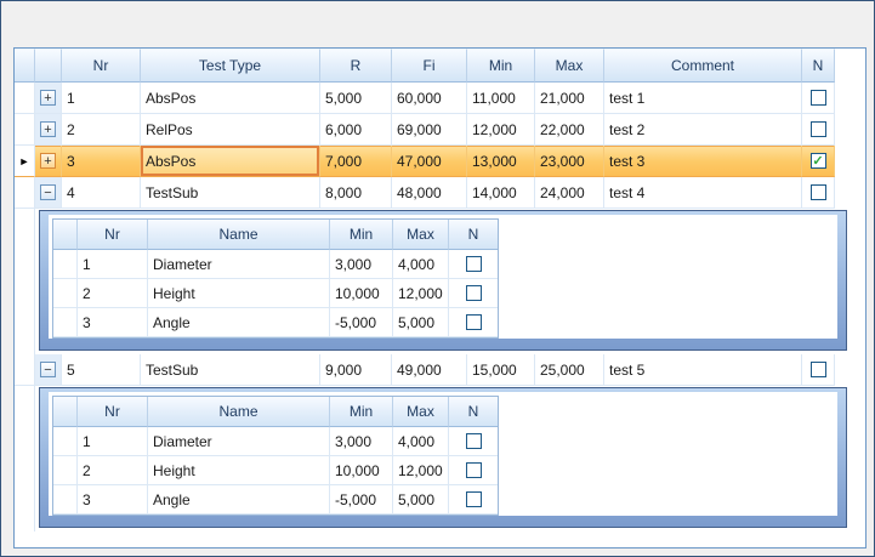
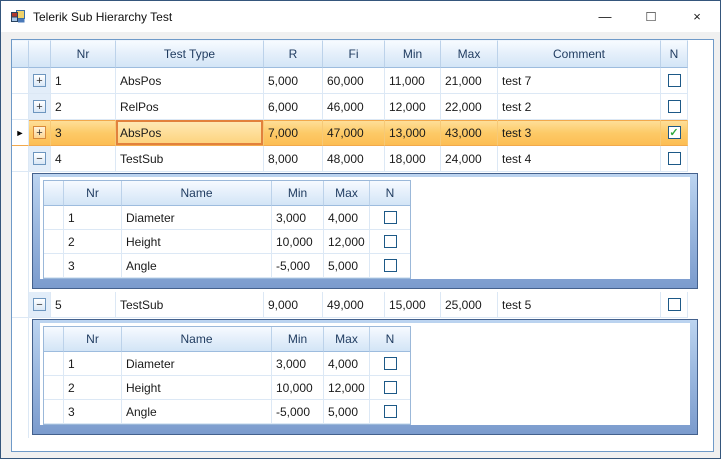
+ Telerik Sub Hierarchy Test
+ —
+ □
+ ×
  Nr
  Test Type
  R
  Fi
  Min
  Max
  Comment
  N
  +
  1
  AbsPos
  5,000
  60,000
  11,000
  21,000
- test 1
+ test 7
  +
  2
  RelPos
  6,000
- 69,000
+ 46,000
  12,000
  22,000
  test 2
  ►
  +
  3
  AbsPos
  7,000
  47,000
  13,000
- 23,000
+ 43,000
  test 3
  ✓
  −
  4
  TestSub
  8,000
  48,000
- 14,000
+ 18,000
  24,000
  test 4
  Nr
  Name
  Min
  Max
  N
  1
  Diameter
  3,000
  4,000
  2
  Height
  10,000
  12,000
  3
  Angle
  -5,000
  5,000
  −
  5
  TestSub
  9,000
  49,000
  15,000
  25,000
  test 5
  Nr
  Name
  Min
  Max
  N
  1
  Diameter
  3,000
  4,000
  2
  Height
  10,000
  12,000
  3
  Angle
  -5,000
  5,000
